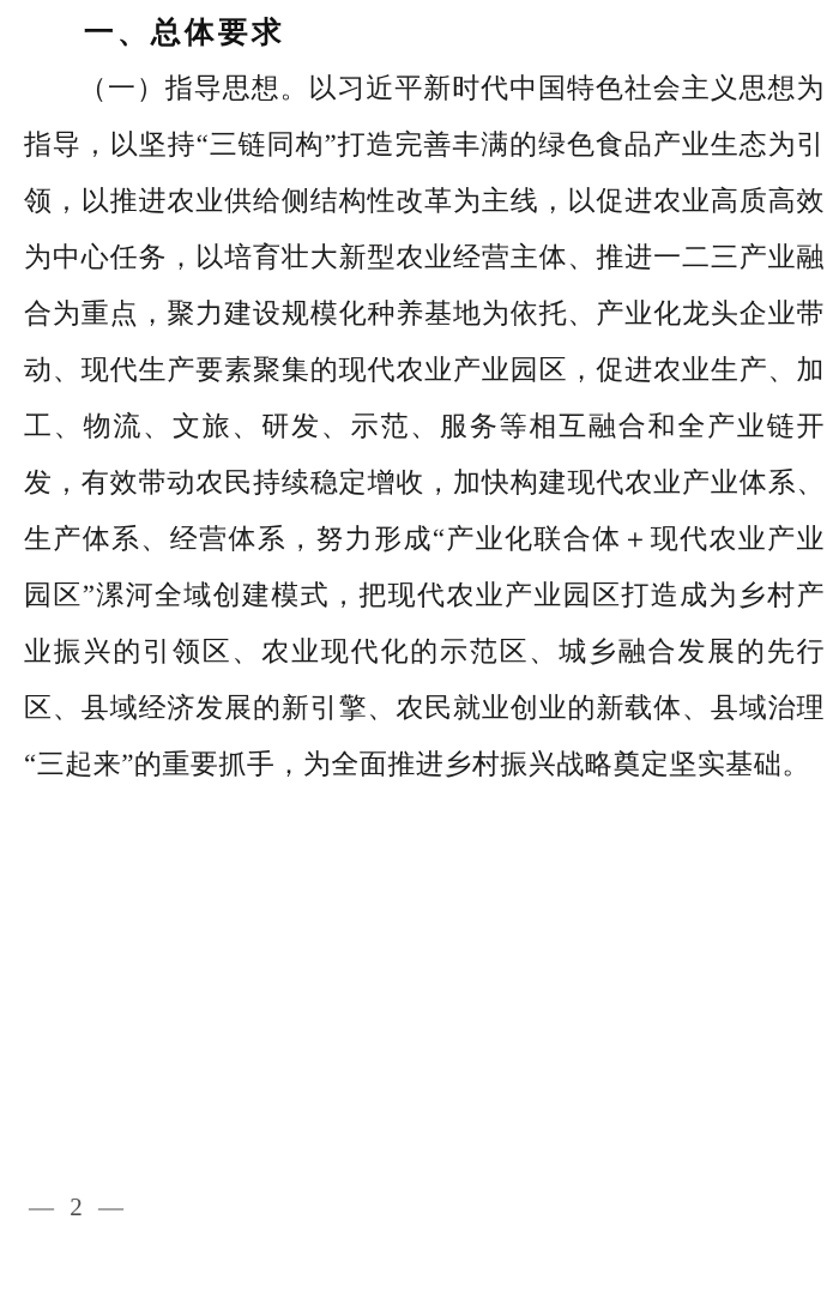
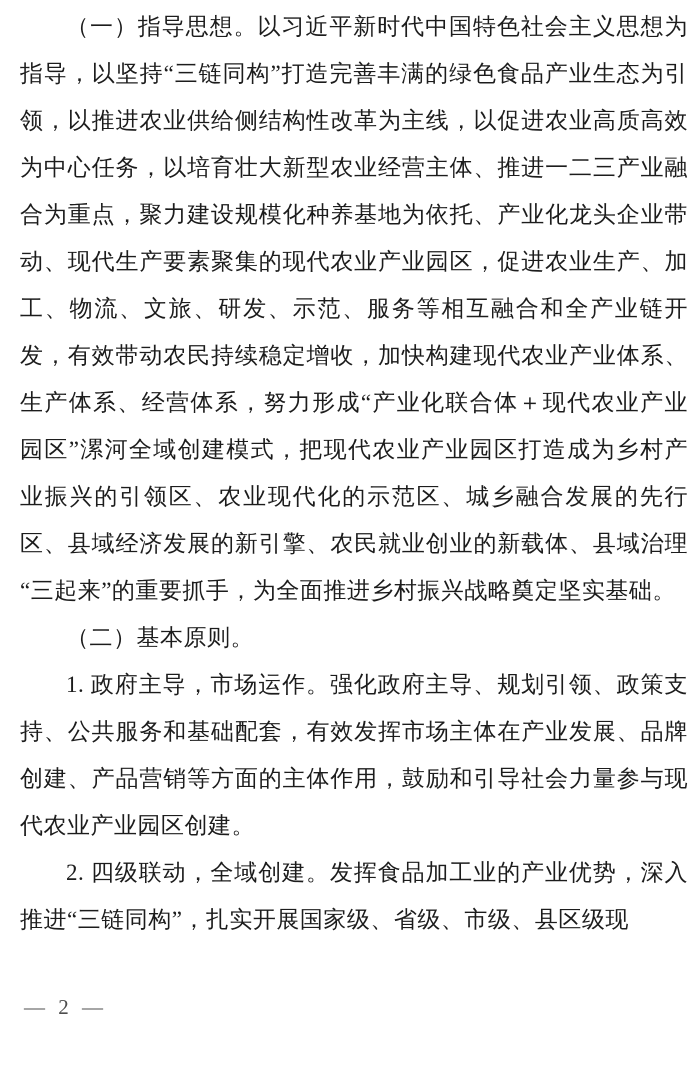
- 一、总体要求
  （一）指导思想。以习近平新时代中国特色社会主义思想为指导，以坚持“三链同构”打造完善丰满的绿色食品产业生态为引领，以推进农业供给侧结构性改革为主线，以促进农业高质高效为中心任务，以培育壮大新型农业经营主体、推进一二三产业融合为重点，聚力建设规模化种养基地为依托、产业化龙头企业带动、现代生产要素聚集的现代农业产业园区，促进农业生产、加工、物流、文旅、研发、示范、服务等相互融合和全产业链开发，有效带动农民持续稳定增收，加快构建现代农业产业体系、生产体系、经营体系，努力形成“产业化联合体＋现代农业产业园区”漯河全域创建模式，把现代农业产业园区打造成为乡村产业振兴的引领区、农业现代化的示范区、城乡融合发展的先行区、县域经济发展的新引擎、农民就业创业的新载体、县域治理“三起来”的重要抓手，为全面推进乡村振兴战略奠定坚实基础。
+ （二）基本原则。
+ 1. 政府主导，市场运作。强化政府主导、规划引领、政策支持、公共服务和基础配套，有效发挥市场主体在产业发展、品牌创建、产品营销等方面的主体作用，鼓励和引导社会力量参与现代农业产业园区创建。
+ 2. 四级联动，全域创建。发挥食品加工业的产业优势，深入推进“三链同构”，扎实开展国家级、省级、市级、县区级现
  — 2 —
